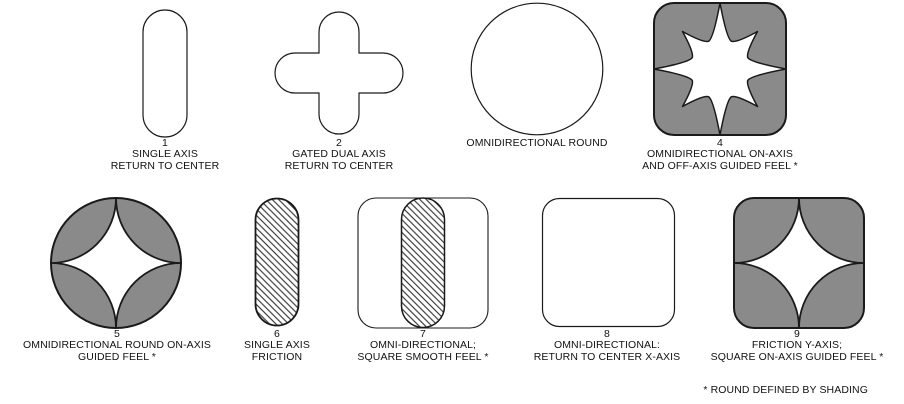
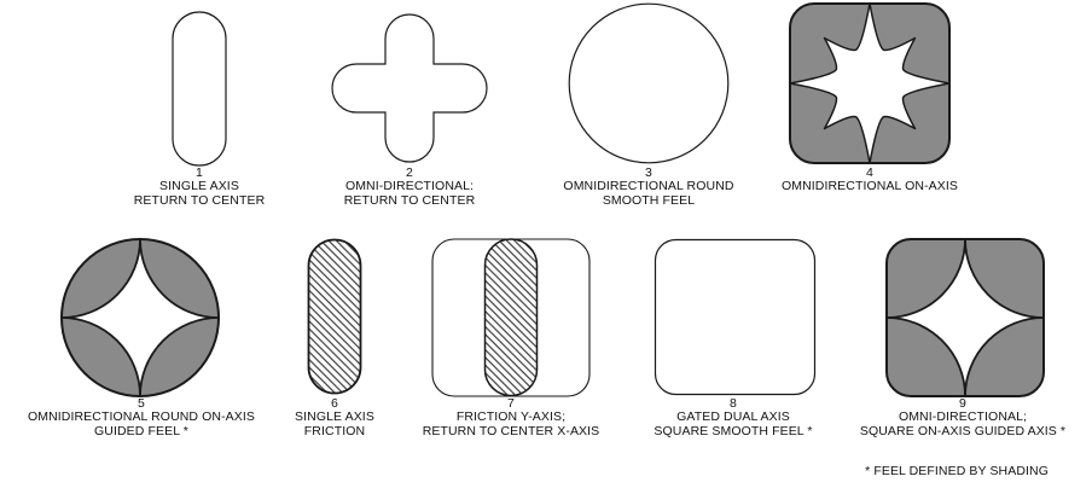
  1
  SINGLE AXIS
  RETURN TO CENTER
  2
- GATED DUAL AXIS
+ OMNI-DIRECTIONAL:
  RETURN TO CENTER
+ 3
  OMNIDIRECTIONAL ROUND
+ SMOOTH FEEL
  4
  OMNIDIRECTIONAL ON-AXIS
- AND OFF-AXIS GUIDED FEEL *
  5
  OMNIDIRECTIONAL ROUND ON-AXIS
  GUIDED FEEL *
  6
  SINGLE AXIS
  FRICTION
  7
- OMNI-DIRECTIONAL;
+ FRICTION Y-AXIS;
- SQUARE SMOOTH FEEL *
+ RETURN TO CENTER X-AXIS
  8
- OMNI-DIRECTIONAL:
+ GATED DUAL AXIS
- RETURN TO CENTER X-AXIS
+ SQUARE SMOOTH FEEL *
  9
- FRICTION Y-AXIS;
+ OMNI-DIRECTIONAL;
- SQUARE ON-AXIS GUIDED FEEL *
+ SQUARE ON-AXIS GUIDED AXIS *
- * ROUND DEFINED BY SHADING
+ * FEEL DEFINED BY SHADING
